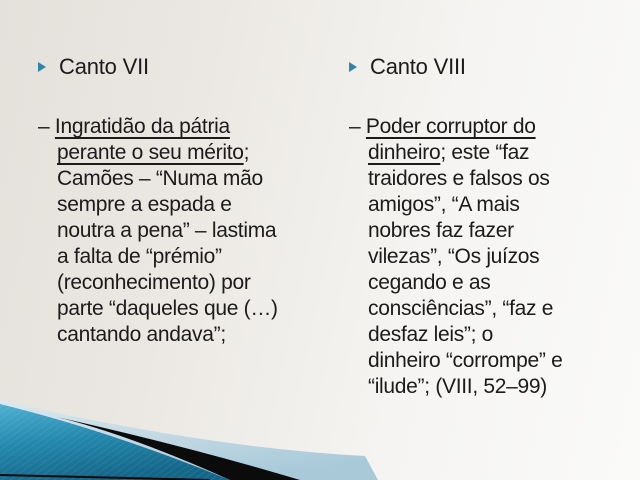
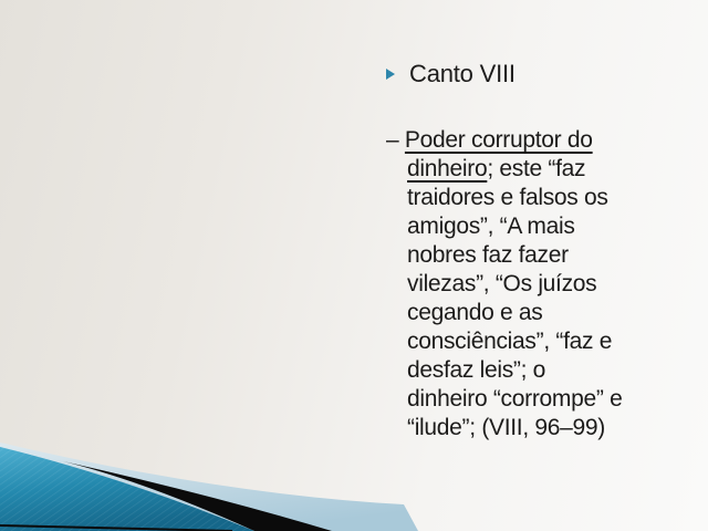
- Canto VII
- – Ingratidão da pátria
- perante o seu mérito;
- Camões – “Numa mão
- sempre a espada e
- noutra a pena” – lastima
- a falta de “prémio”
- (reconhecimento) por
- parte “daqueles que (…)
- cantando andava”;
  Canto VIII
  – Poder corruptor do
  dinheiro; este “faz
  traidores e falsos os
  amigos”, “A mais
  nobres faz fazer
  vilezas”, “Os juízos
  cegando e as
  consciências”, “faz e
  desfaz leis”; o
  dinheiro “corrompe” e
- “ilude”; (VIII, 52–99)
+ “ilude”; (VIII, 96–99)
